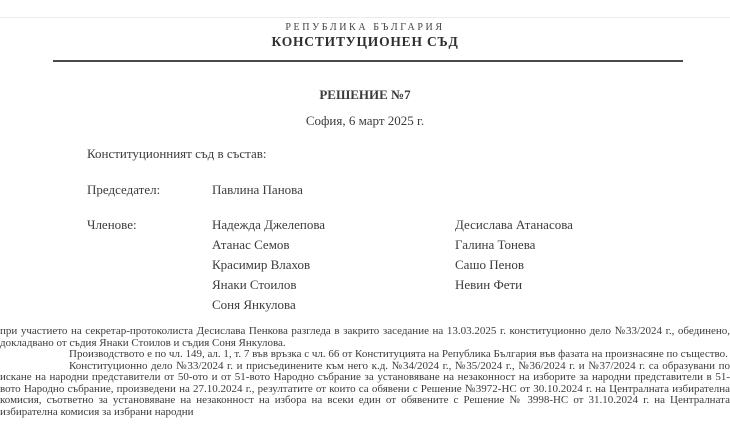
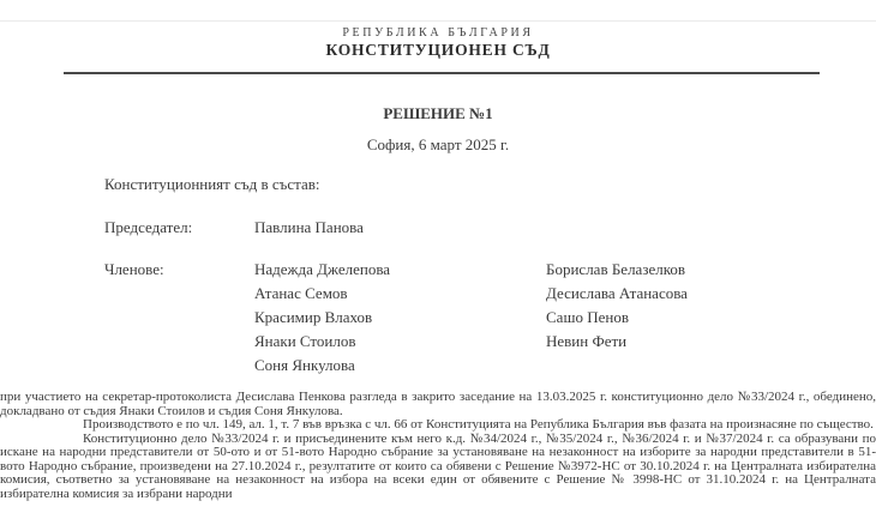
  РЕПУБЛИКА БЪЛГАРИЯ
  КОНСТИТУЦИОНЕН СЪД
- РЕШЕНИЕ №7
+ РЕШЕНИЕ №1
  София, 6 март 2025 г.
  Конституционният съд в състав:
  Председател:
  Павлина Панова
  Членове:
  Надежда Джелепова
  Атанас Семов
  Красимир Влахов
  Янаки Стоилов
  Соня Янкулова
+ Борислав Белазелков
  Десислава Атанасова
- Галина Тонева
  Сашо Пенов
  Невин Фети
  при участието на секретар-протоколиста Десислава Пенкова разгледа в закрито заседание на 13.03.2025 г. конституционно дело №33/2024 г., обединено, докладвано от съдия Янаки Стоилов и съдия Соня Янкулова.
  Производството е по чл. 149, ал. 1, т. 7 във връзка с чл. 66 от Конституцията на Република България във фазата на произнасяне по същество.
  Конституционно дело №33/2024 г. и присъединените към него к.д. №34/2024 г., №35/2024 г., №36/2024 г. и №37/2024 г. са образувани по искане на народни представители от 50-ото и от 51-вото Народно събрание за установяване на незаконност на изборите за народни представители в 51-вото Народно събрание, произведени на 27.10.2024 г., резултатите от които са обявени с Решение №3972-НС от 30.10.2024 г. на Централната избирателна комисия, съответно за установяване на незаконност на избора на всеки един от обявените с Решение № 3998-НС от 31.10.2024 г. на Централната избирателна комисия за избрани народни
